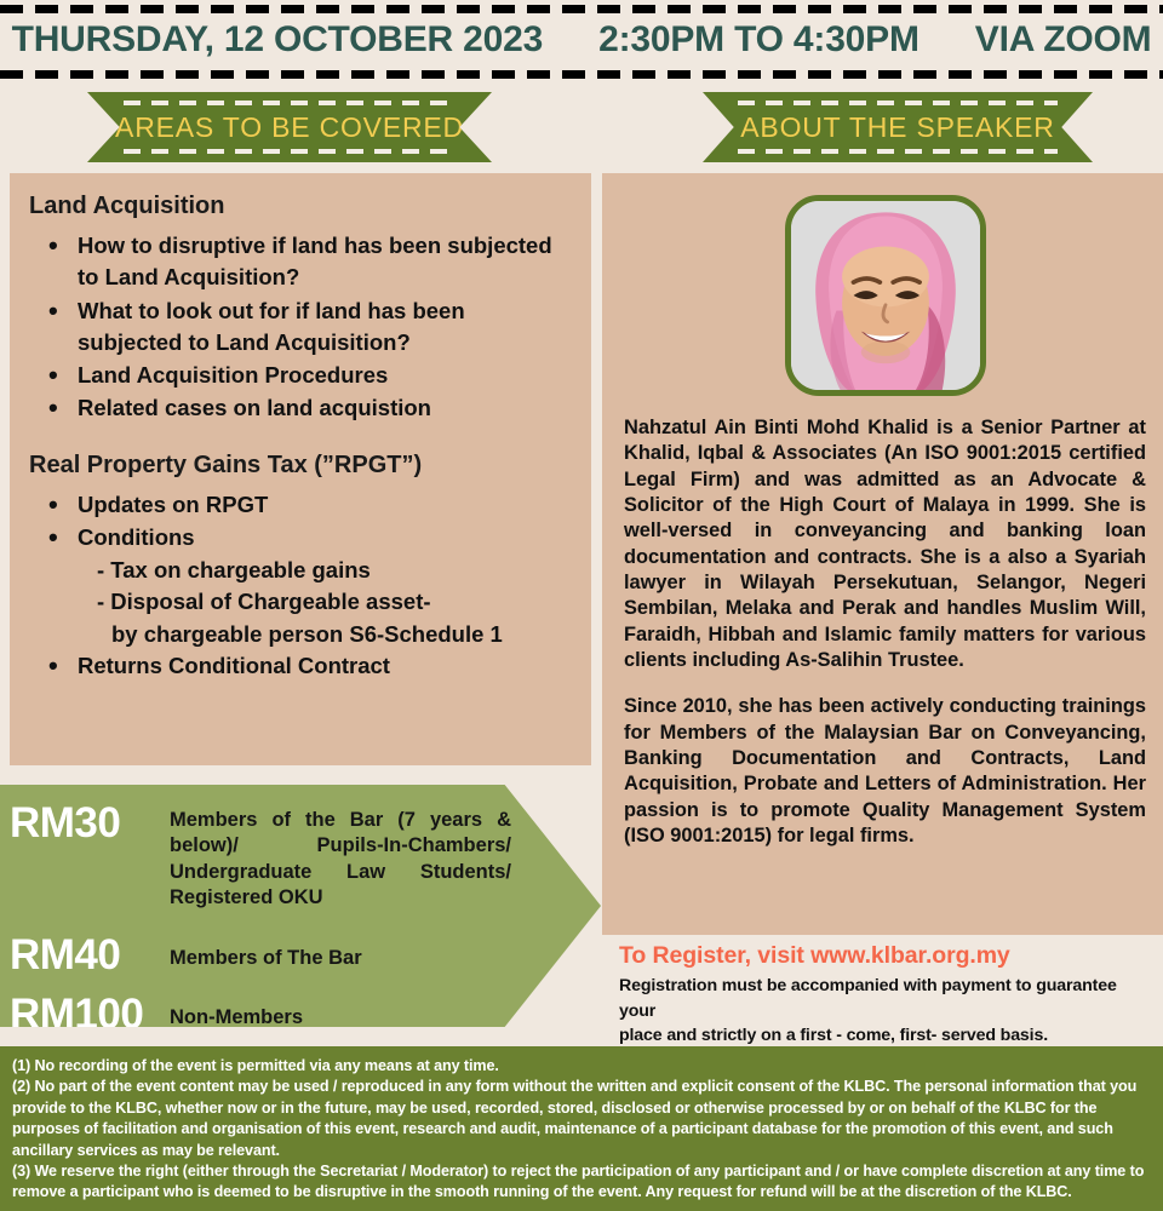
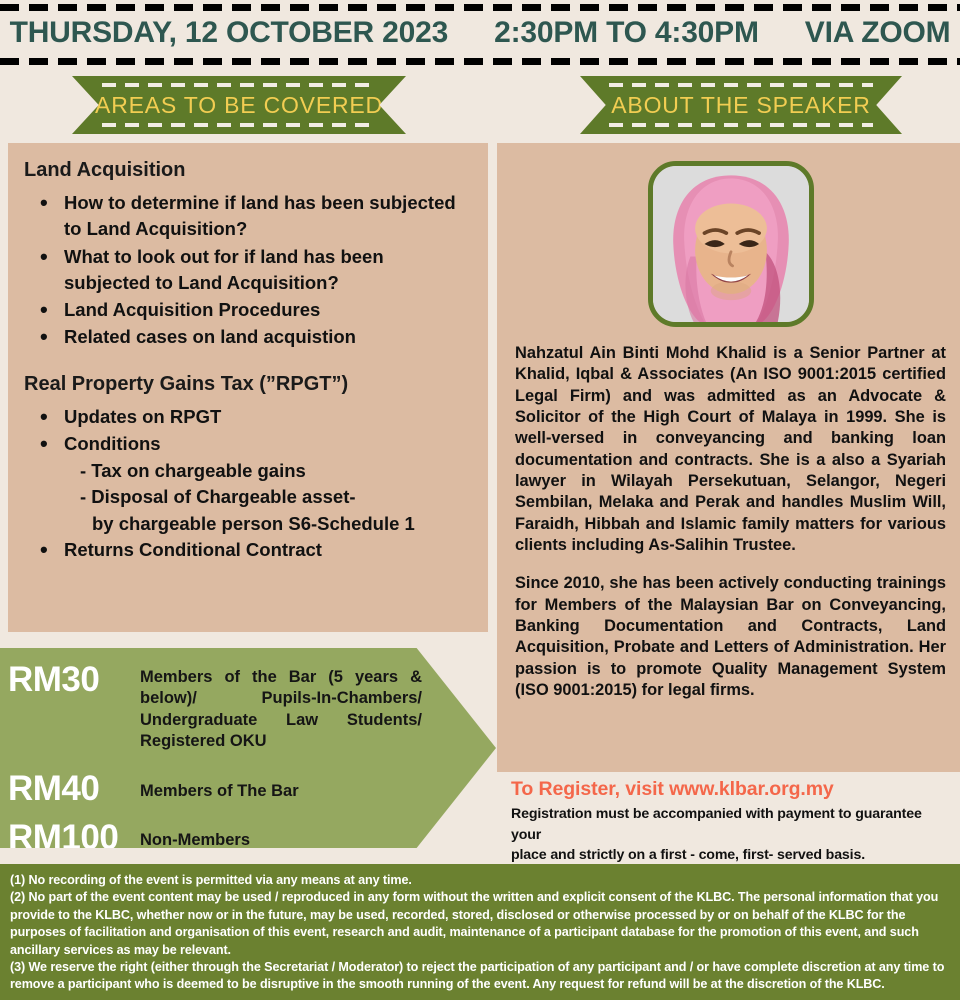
  THURSDAY, 12 OCTOBER 2023
  2:30PM TO 4:30PM
  VIA ZOOM
  AREAS TO BE COVERED
  ABOUT THE SPEAKER
  Land Acquisition
- How to disruptive if land has been subjected to Land Acquisition?
+ How to determine if land has been subjected to Land Acquisition?
  What to look out for if land has been subjected to Land Acquisition?
  Land Acquisition Procedures
  Related cases on land acquistion
  Real Property Gains Tax (”RPGT”)
  Updates on RPGT
  Conditions
  - Tax on chargeable gains
  - Disposal of Chargeable asset-
  by chargeable person S6-Schedule 1
  Returns Conditional Contract
  RM30
- Members of the Bar (7 years & below)/ Pupils-In-Chambers/ Undergraduate Law Students/ Registered OKU
+ Members of the Bar (5 years & below)/ Pupils-In-Chambers/ Undergraduate Law Students/ Registered OKU
  RM40
  Members of The Bar
  RM100
  Non-Members
  Nahzatul Ain Binti Mohd Khalid is a Senior Partner at Khalid, Iqbal & Associates (An ISO 9001:2015 certified Legal Firm) and was admitted as an Advocate & Solicitor of the High Court of Malaya in 1999. She is well-versed in conveyancing and banking loan documentation and contracts. She is a also a Syariah lawyer in Wilayah Persekutuan, Selangor, Negeri Sembilan, Melaka and Perak and handles Muslim Will, Faraidh, Hibbah and Islamic family matters for various clients including As-Salihin Trustee.
  Since 2010, she has been actively conducting trainings for Members of the Malaysian Bar on Conveyancing, Banking Documentation and Contracts, Land Acquisition, Probate and Letters of Administration. Her passion is to promote Quality Management System (ISO 9001:2015) for legal firms.
  To Register, visit www.klbar.org.my
  Registration must be accompanied with payment to guarantee your
  place and strictly on a first - come, first- served basis.
  (1) No recording of the event is permitted via any means at any time.
  (2) No part of the event content may be used / reproduced in any form without the written and explicit consent of the KLBC. The personal information that you provide to the KLBC, whether now or in the future, may be used, recorded, stored, disclosed or otherwise processed by or on behalf of the KLBC for the purposes of facilitation and organisation of this event, research and audit, maintenance of a participant database for the promotion of this event, and such ancillary services as may be relevant.
  (3) We reserve the right (either through the Secretariat / Moderator) to reject the participation of any participant and / or have complete discretion at any time to remove a participant who is deemed to be disruptive in the smooth running of the event. Any request for refund will be at the discretion of the KLBC.
